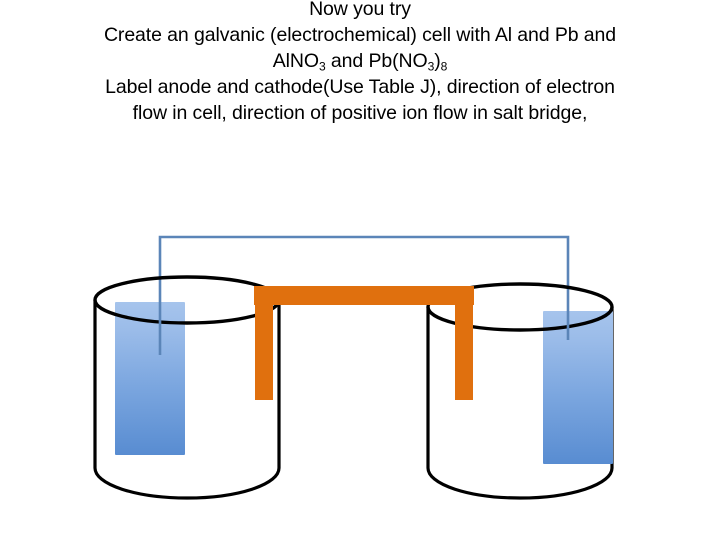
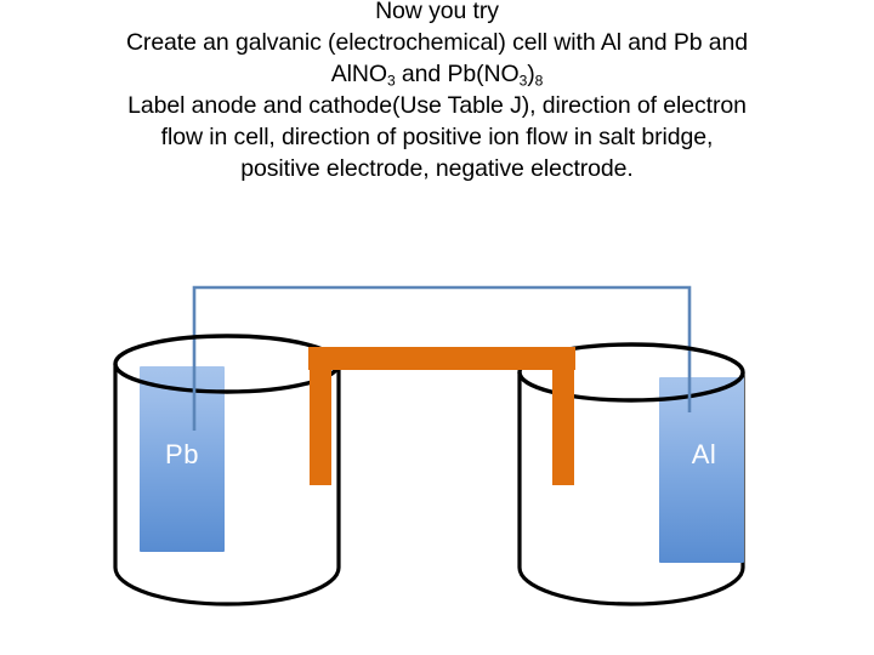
  Now you try
  Create an galvanic (electrochemical) cell with Al and Pb and
  AlNO3 and Pb(NO3)8
  Label anode and cathode(Use Table J), direction of electron
  flow in cell, direction of positive ion flow in salt bridge,
+ positive electrode, negative electrode.
+ Pb
+ Al
